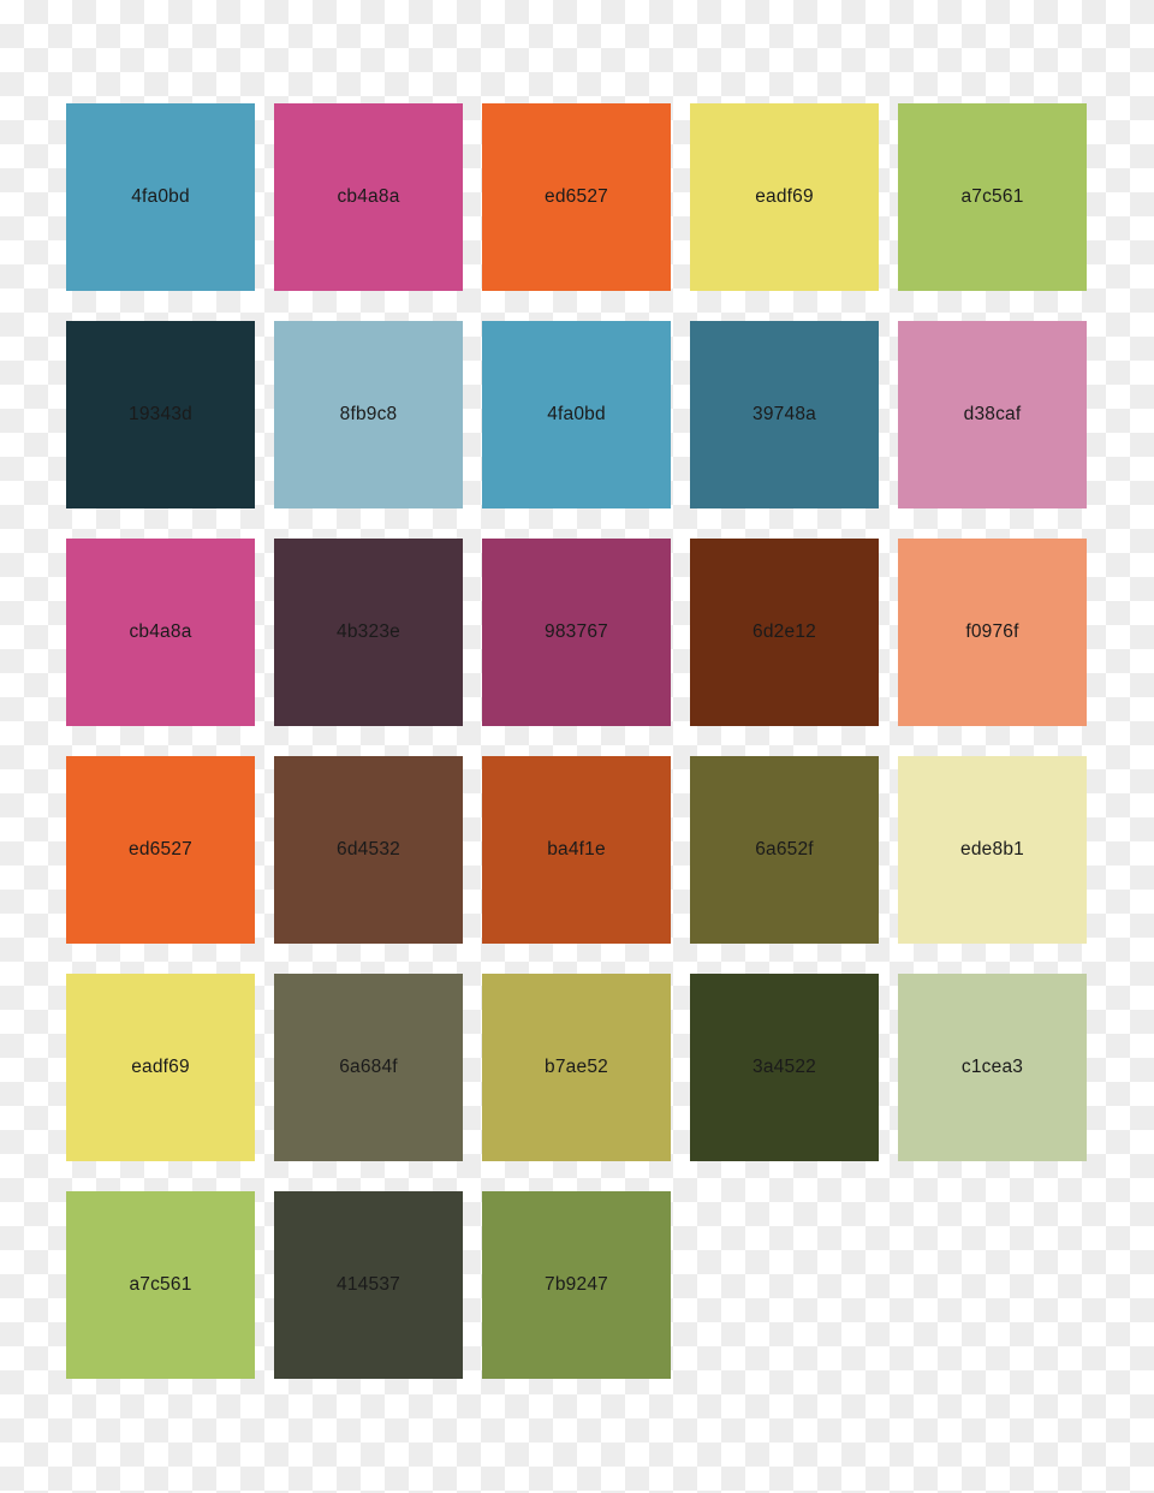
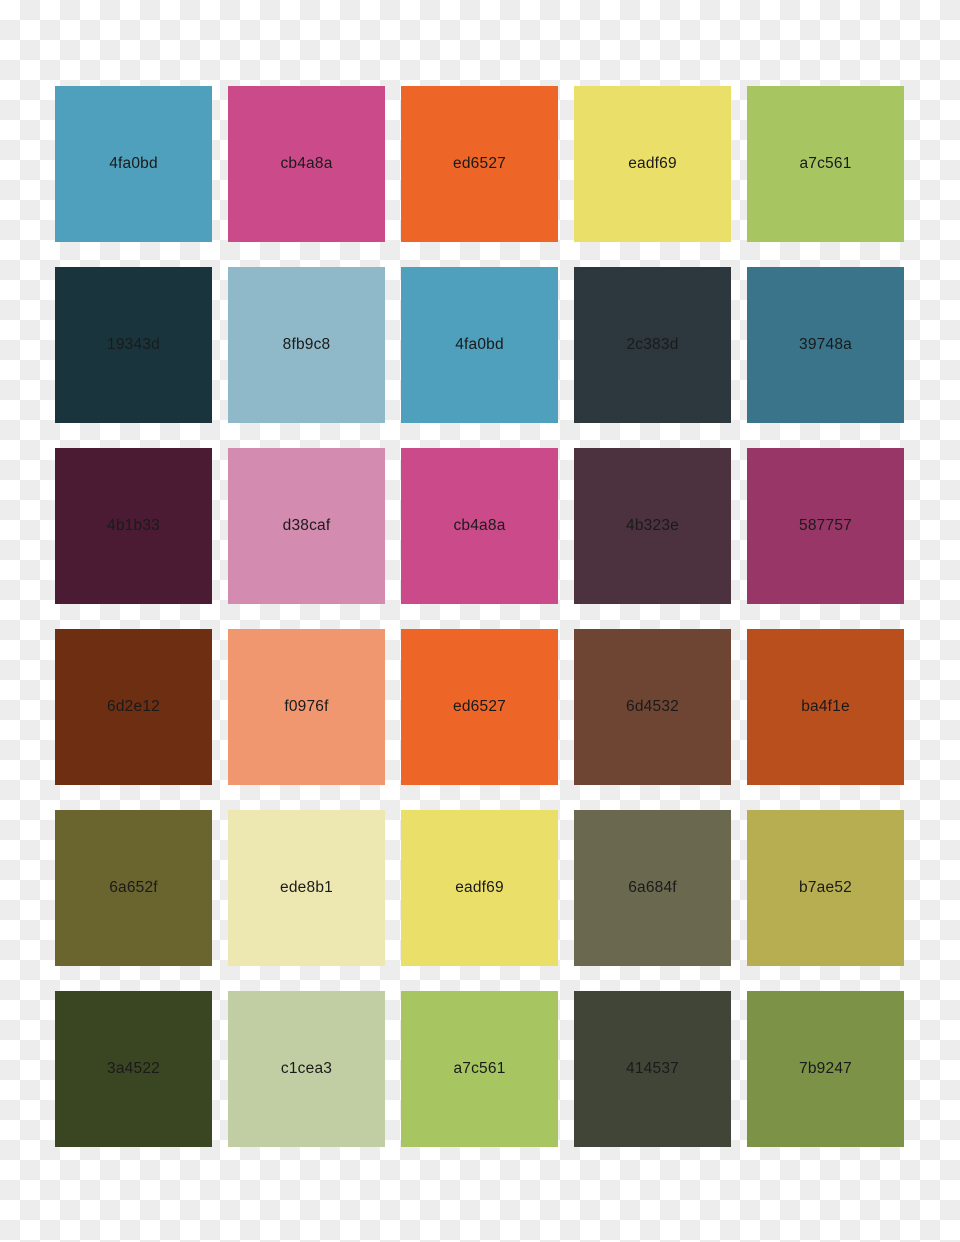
  4fa0bd
  cb4a8a
  ed6527
  eadf69
  a7c561
  19343d
  8fb9c8
  4fa0bd
+ 2c383d
  39748a
+ 4b1b33
  d38caf
  cb4a8a
  4b323e
- 983767
+ 587757
  6d2e12
  f0976f
  ed6527
  6d4532
  ba4f1e
  6a652f
  ede8b1
  eadf69
  6a684f
  b7ae52
  3a4522
  c1cea3
  a7c561
  414537
  7b9247
